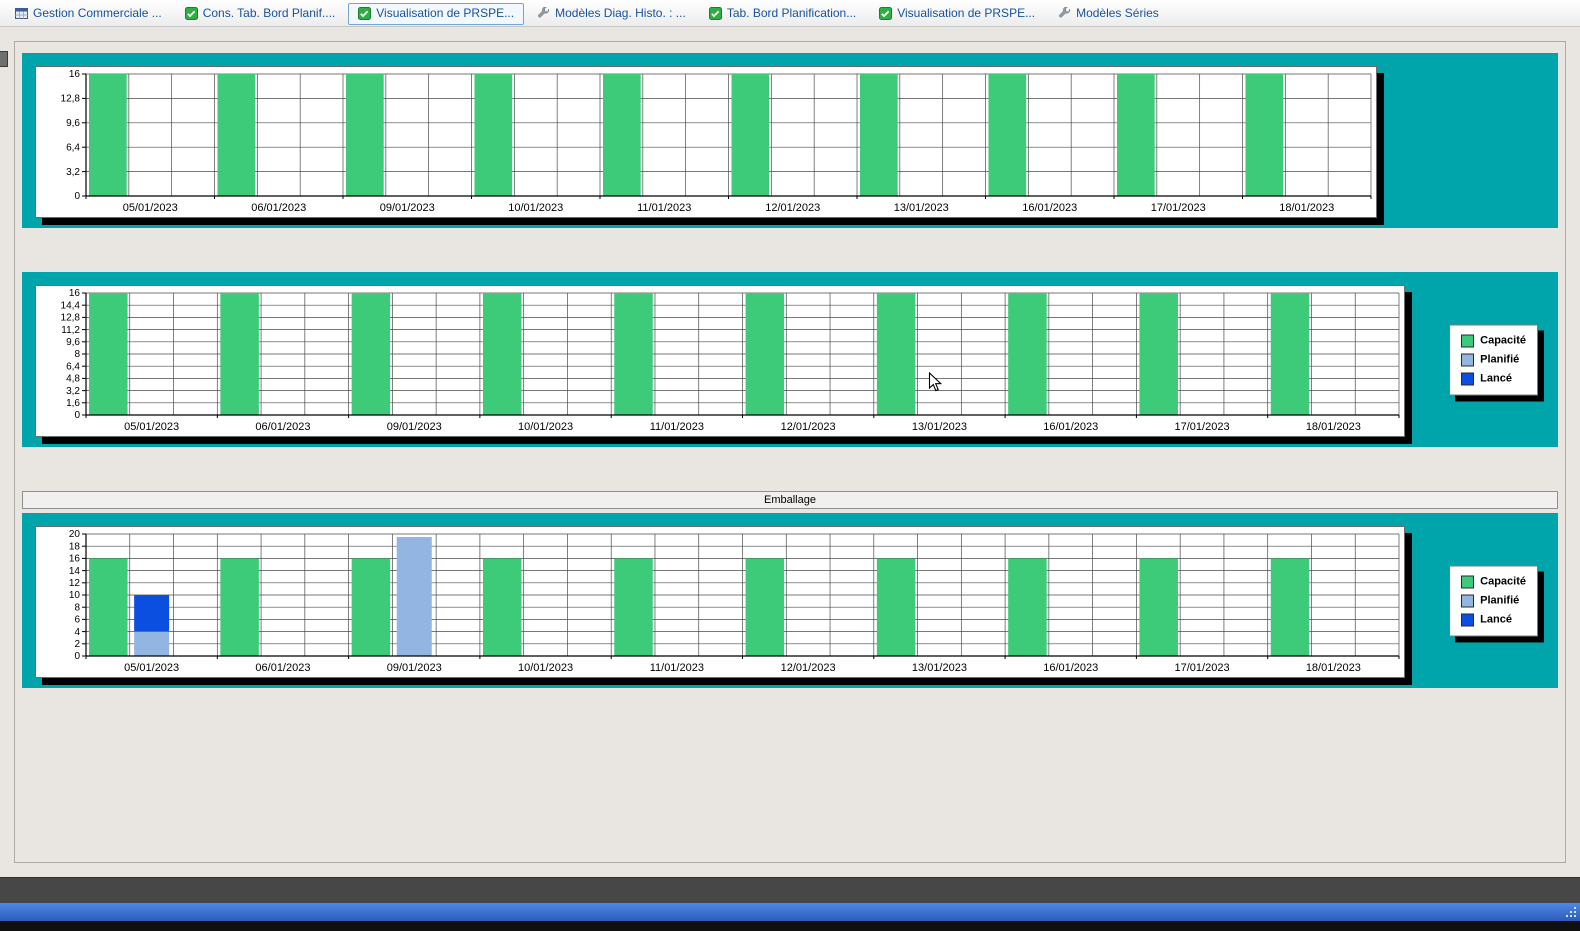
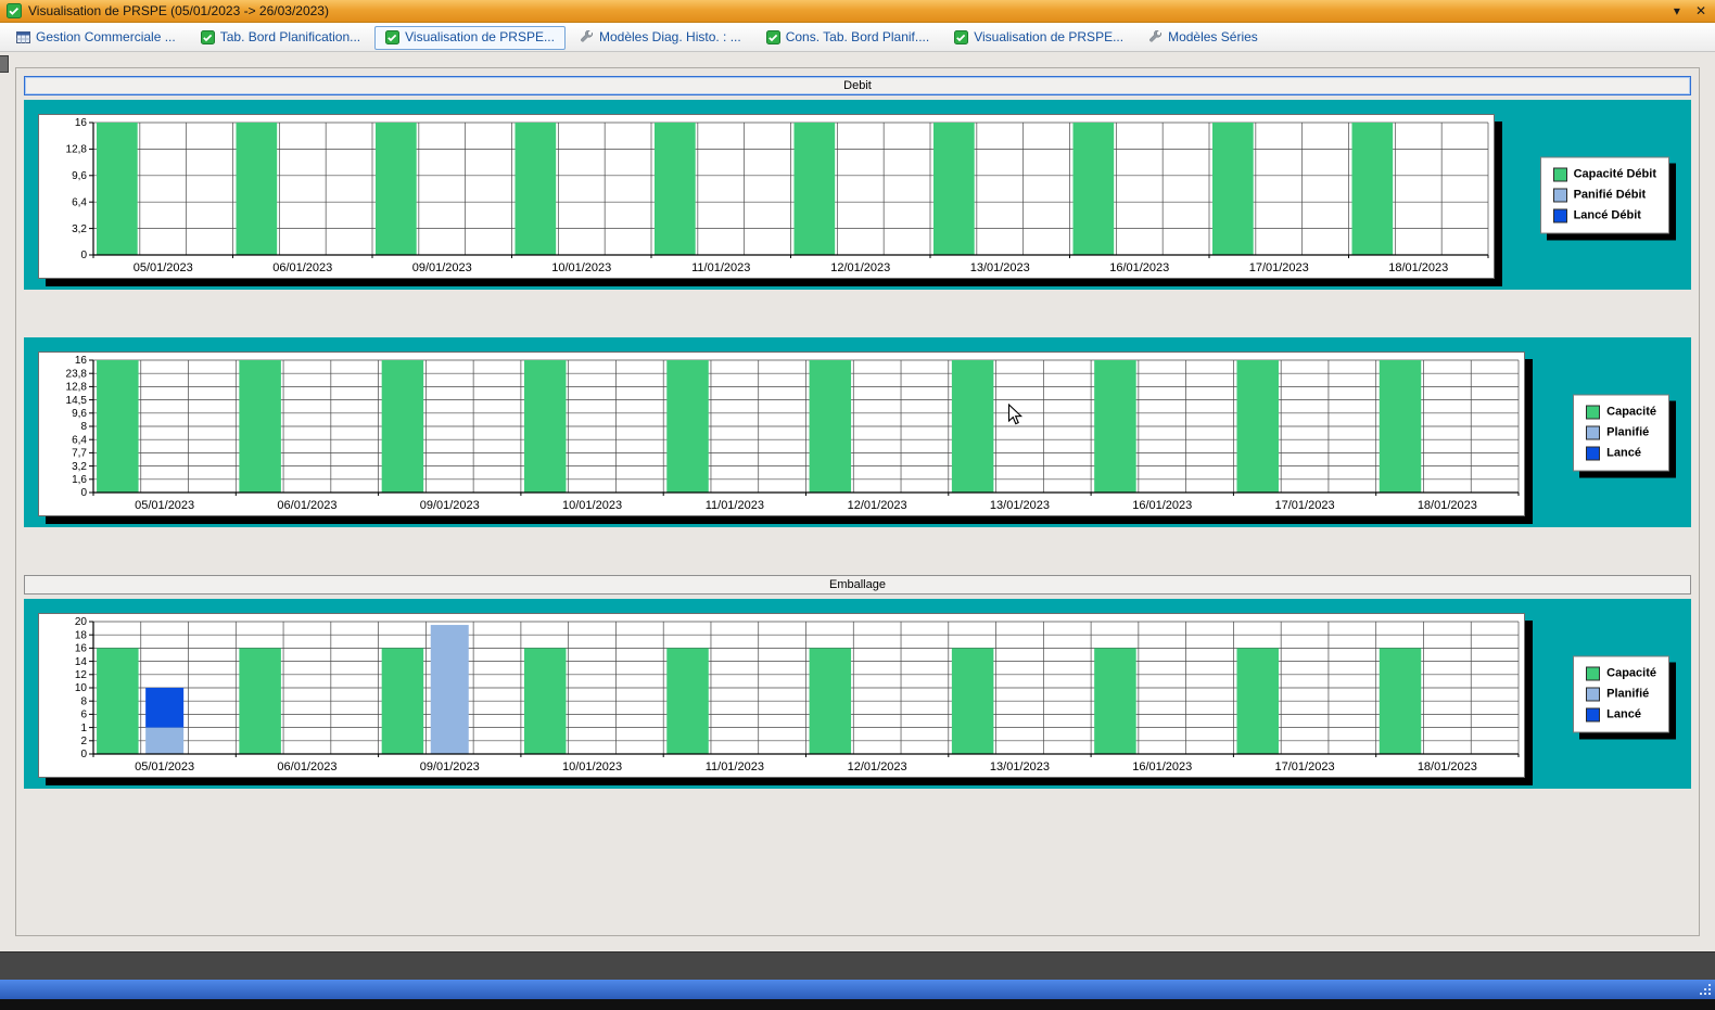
+ Visualisation de PRSPE (05/01/2023 -> 26/03/2023)
+ ▾
+ ✕
  Gestion Commerciale ...
- Cons. Tab. Bord Planif....
+ Tab. Bord Planification...
  Visualisation de PRSPE...
  Modèles Diag. Histo. : ...
- Tab. Bord Planification...
+ Cons. Tab. Bord Planif....
  Visualisation de PRSPE...
  Modèles Séries
+ Debit
  16
  12,8
  9,6
  6,4
  3,2
  0
  05/01/2023
  06/01/2023
  09/01/2023
  10/01/2023
  11/01/2023
  12/01/2023
  13/01/2023
  16/01/2023
  17/01/2023
  18/01/2023
+ Capacité Débit
+ Panifié Débit
+ Lancé Débit
  16
- 14,4
+ 23,8
  12,8
- 11,2
+ 14,5
  9,6
  8
  6,4
- 4,8
+ 7,7
  3,2
  1,6
  0
  05/01/2023
  06/01/2023
  09/01/2023
  10/01/2023
  11/01/2023
  12/01/2023
  13/01/2023
  16/01/2023
  17/01/2023
  18/01/2023
  Capacité
  Planifié
  Lancé
  Emballage
  20
  18
  16
  14
  12
  10
  8
  6
- 4
+ 1
  2
  0
  05/01/2023
  06/01/2023
  09/01/2023
  10/01/2023
  11/01/2023
  12/01/2023
  13/01/2023
  16/01/2023
  17/01/2023
  18/01/2023
  Capacité
  Planifié
  Lancé
